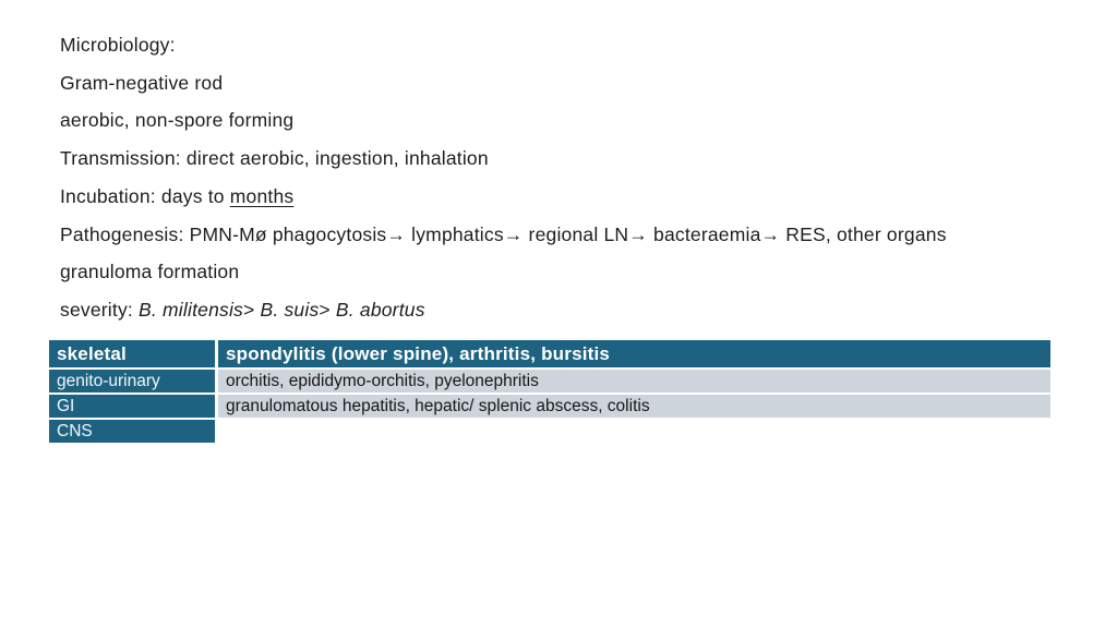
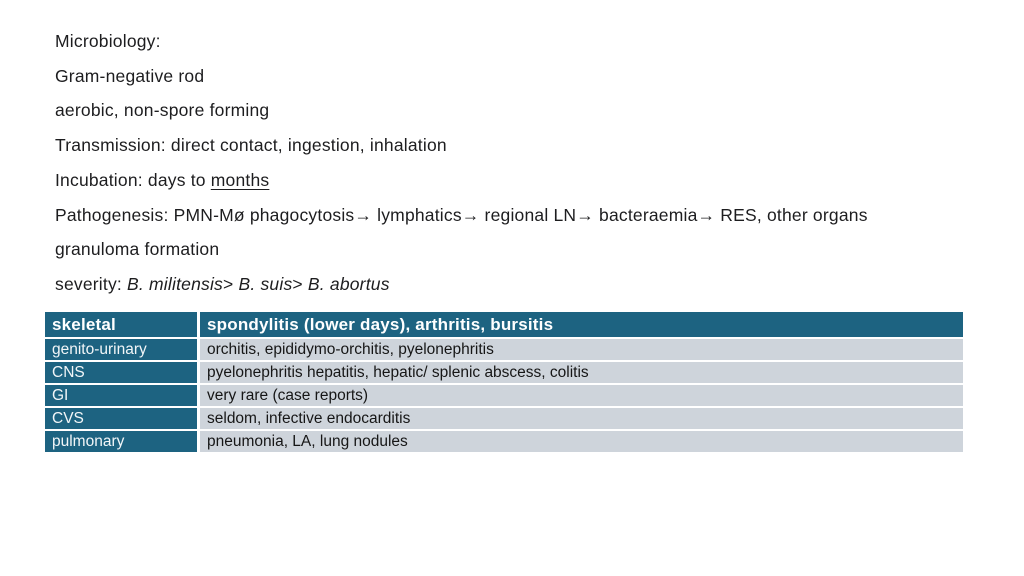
  Microbiology:
  Gram-negative rod
  aerobic, non-spore forming
- Transmission: direct aerobic, ingestion, inhalation
+ Transmission: direct contact, ingestion, inhalation
  Incubation: days to months
  Pathogenesis: PMN-Mø phagocytosis→ lymphatics→ regional LN→ bacteraemia→ RES, other organs
  granuloma formation
  severity: B. militensis> B. suis> B. abortus
  skeletal
- spondylitis (lower spine), arthritis, bursitis
+ spondylitis (lower days), arthritis, bursitis
  genito-urinary
  orchitis, epididymo-orchitis, pyelonephritis
- GI
+ CNS
- granulomatous hepatitis, hepatic/ splenic abscess, colitis
+ pyelonephritis hepatitis, hepatic/ splenic abscess, colitis
- CNS
+ GI
+ very rare (case reports)
+ CVS
+ seldom, infective endocarditis
+ pulmonary
+ pneumonia, LA, lung nodules
